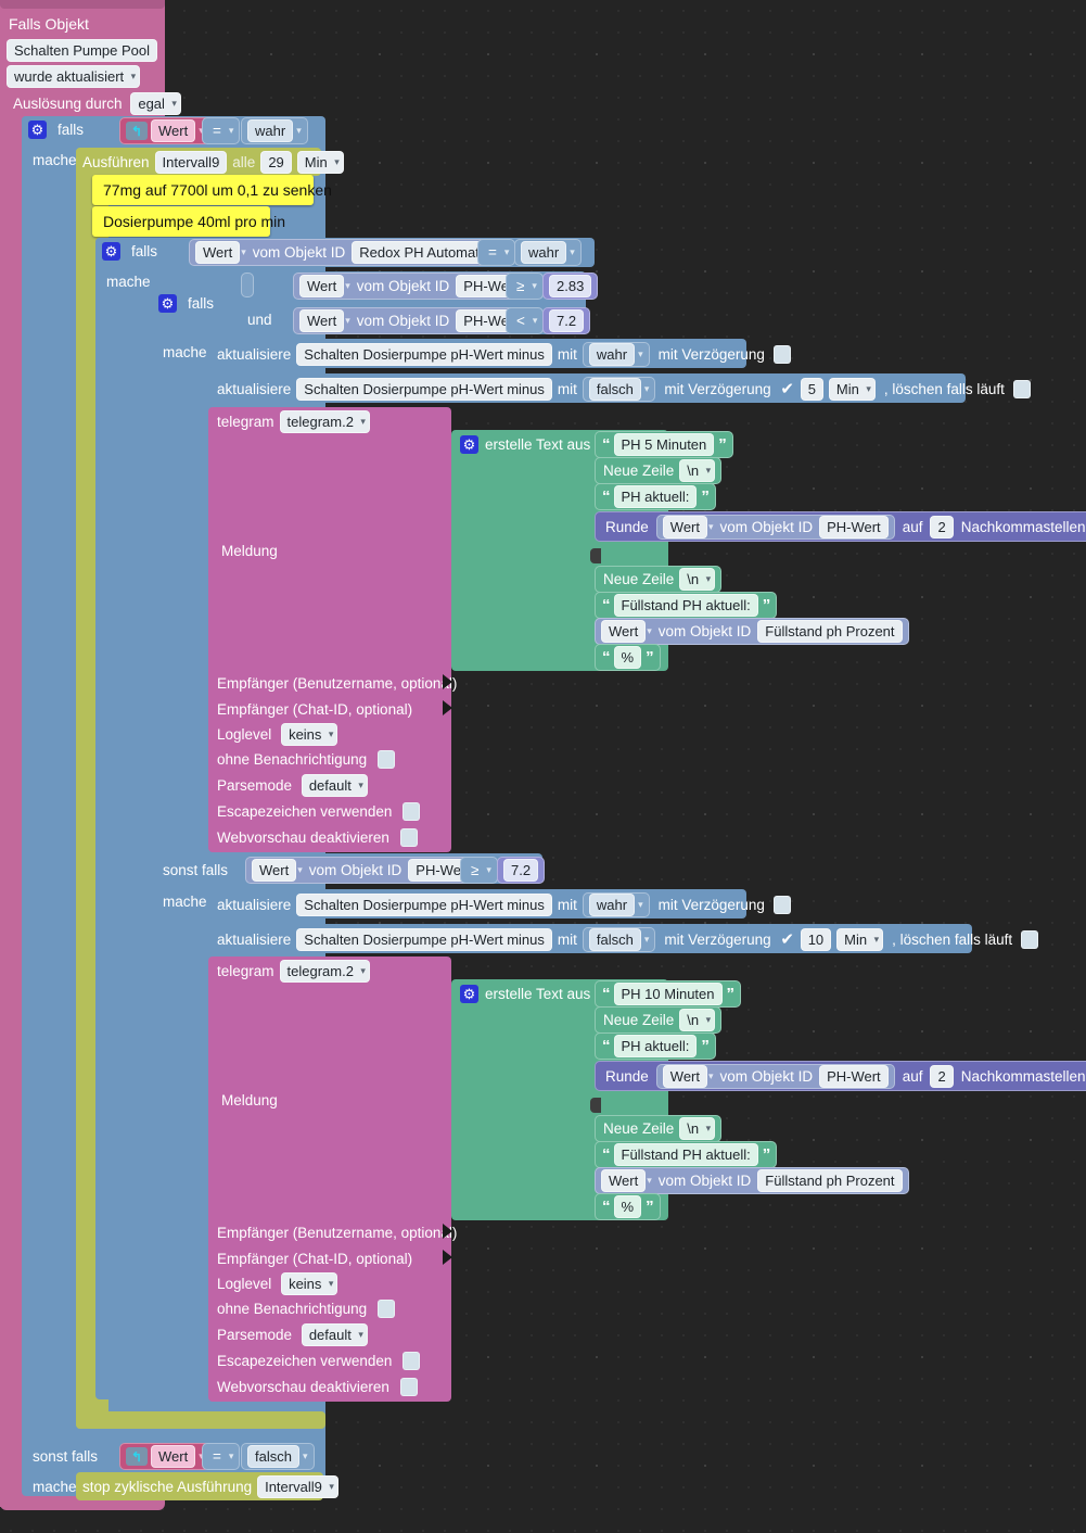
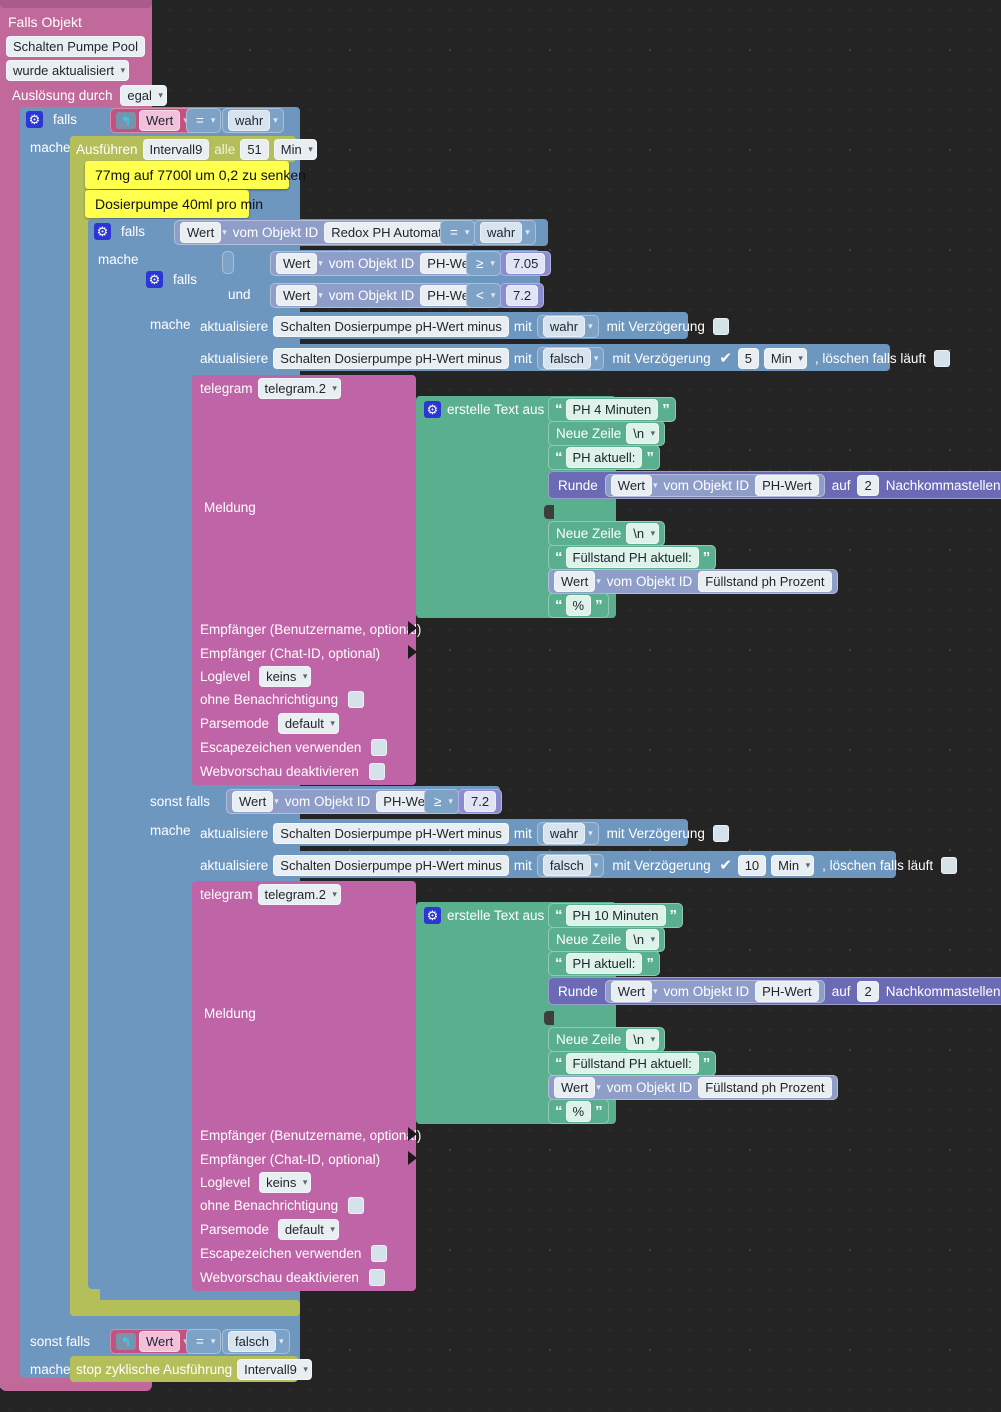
  Falls Objekt
  Schalten Pumpe Pool
  wurde aktualisiert
  Auslösung durch egal
  falls
  Wert
  =
  ▾
  wahr
  ▾
  mache
  Ausführen
  Intervall9
  alle
- 29
+ 51
  Min
- 77mg auf 7700l um 0,1 zu senken
+ 77mg auf 7700l um 0,2 zu senken
  Dosierpumpe 40ml pro min
  falls
  Wert
  ▾
  vom Objekt ID
  Redox PH Automa
  =
  ▾
  wahr
  ▾
  mache
  falls
  Wert
  ▾
  vom Objekt ID
  ≥
  ▾
- 2.83
+ 7.05
  und
  Wert
  ▾
  vom Objekt ID
  <
  ▾
  7.2
  mache
  aktualisiere
  Schalten Dosierpumpe pH-Wert minus
  mit
  wahr
  ▾
  mit Verzögerung
  aktualisiere
  Schalten Dosierpumpe pH-Wert minus
  mit
  falsch
  ▾
  mit Verzögerung
  5
  Min
  , löschen falls läuft
  telegram
  telegram.2
  Meldung
  Empfänger (Benutzername, optional)
  Empfänger (Chat-ID, optional)
  Loglevel keins
  ohne Benachrichtigung
  Parsemode default
  Escapezeichen verwenden
  Webvorschau deaktivieren
  erstelle Text aus
  “
- PH 5 Minuten
+ PH 4 Minuten
  ”
  Neue Zeile
  \n
  “
  PH aktuell:
  ”
  Runde
  Wert
  ▾
  vom Objekt ID
  PH-Wert
  auf
  2
  Nachkommastellen
  Neue Zeile
  \n
  “
  Füllstand PH aktuell:
  ”
  Wert
  ▾
  vom Objekt ID
  Füllstand ph Prozent
  “
  %
  ”
  sonst falls
  Wert
  ▾
  vom Objekt ID
  PH-We
  ≥
  ▾
  7.2
  mache
  aktualisiere
  Schalten Dosierpumpe pH-Wert minus
  mit
  wahr
  ▾
  mit Verzögerung
  aktualisiere
  Schalten Dosierpumpe pH-Wert minus
  mit
  falsch
  ▾
  mit Verzögerung
  10
  Min
  , löschen falls läuft
  telegram
  telegram.2
  Meldung
  Empfänger (Benutzername, optional)
  Empfänger (Chat-ID, optional)
  Loglevel keins
  ohne Benachrichtigung
  Parsemode default
  Escapezeichen verwenden
  Webvorschau deaktivieren
  erstelle Text aus
  “
  PH 10 Minuten
  ”
  Neue Zeile
  \n
  “
  PH aktuell:
  ”
  Runde
  Wert
  ▾
  vom Objekt ID
  PH-Wert
  auf
  2
  Nachkommastellen
  Neue Zeile
  \n
  “
  Füllstand PH aktuell:
  ”
  Wert
  ▾
  vom Objekt ID
  Füllstand ph Prozent
  “
  %
  ”
  sonst falls
  Wert
  =
  ▾
  falsch
  ▾
  mache
  stop zyklische Ausführung
  Intervall9
